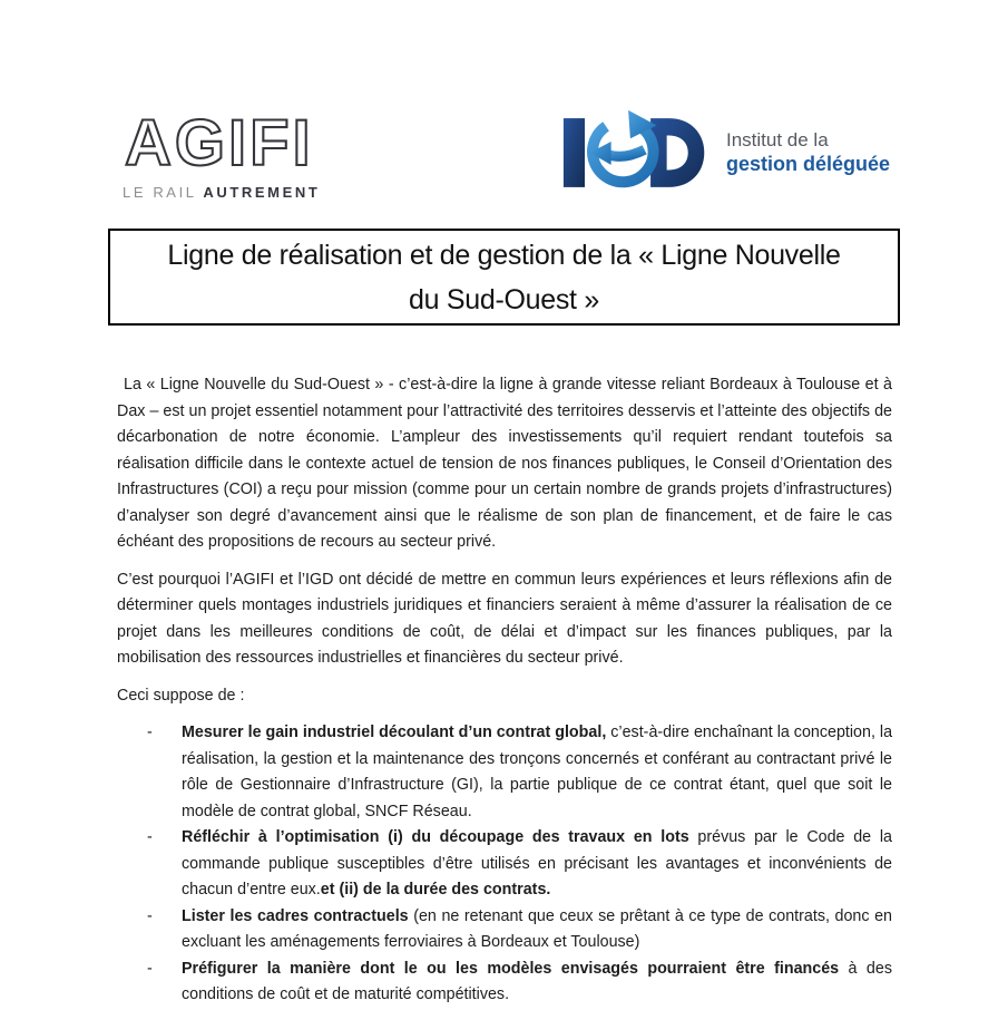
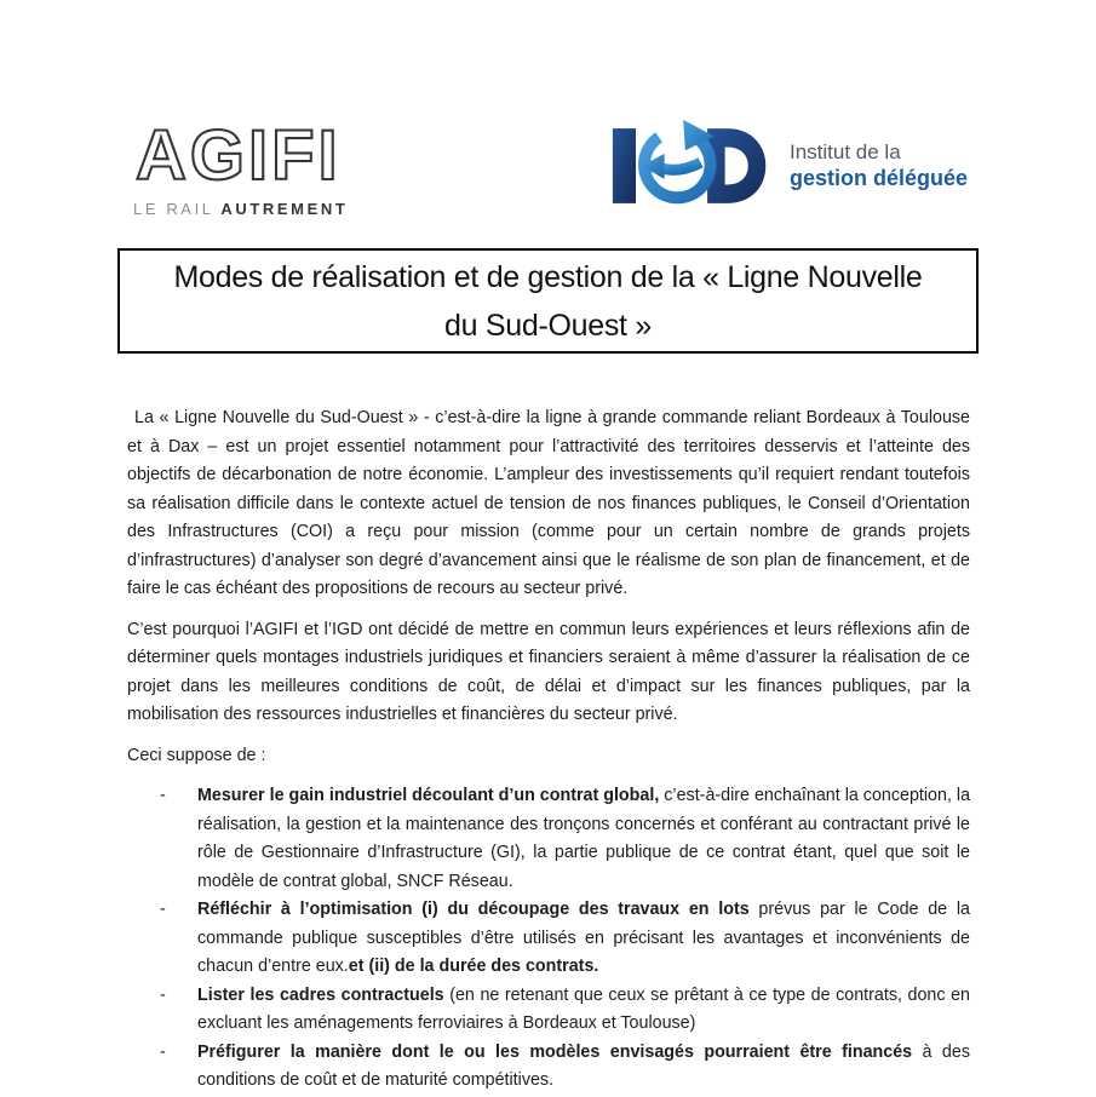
  AGIFI
  LE RAIL AUTREMENT
  Institut de la
  gestion déléguée
- Ligne de réalisation et de gestion de la « Ligne Nouvelle
+ Modes de réalisation et de gestion de la « Ligne Nouvelle
  du Sud-Ouest »
- La « Ligne Nouvelle du Sud-Ouest » - c’est-à-dire la ligne à grande vitesse reliant Bordeaux à Toulouse et à Dax – est un projet essentiel notamment pour l’attractivité des territoires desservis et l’atteinte des objectifs de décarbonation de notre économie. L’ampleur des investissements qu’il requiert rendant toutefois sa réalisation difficile dans le contexte actuel de tension de nos finances publiques, le Conseil d’Orientation des Infrastructures (COI) a reçu pour mission (comme pour un certain nombre de grands projets d’infrastructures) d’analyser son degré d’avancement ainsi que le réalisme de son plan de financement, et de faire le cas échéant des propositions de recours au secteur privé.
+ La « Ligne Nouvelle du Sud-Ouest » - c’est-à-dire la ligne à grande commande reliant Bordeaux à Toulouse et à Dax – est un projet essentiel notamment pour l’attractivité des territoires desservis et l’atteinte des objectifs de décarbonation de notre économie. L’ampleur des investissements qu’il requiert rendant toutefois sa réalisation difficile dans le contexte actuel de tension de nos finances publiques, le Conseil d’Orientation des Infrastructures (COI) a reçu pour mission (comme pour un certain nombre de grands projets d’infrastructures) d’analyser son degré d’avancement ainsi que le réalisme de son plan de financement, et de faire le cas échéant des propositions de recours au secteur privé.
  C’est pourquoi l’AGIFI et l’IGD ont décidé de mettre en commun leurs expériences et leurs réflexions afin de déterminer quels montages industriels juridiques et financiers seraient à même d’assurer la réalisation de ce projet dans les meilleures conditions de coût, de délai et d’impact sur les finances publiques, par la mobilisation des ressources industrielles et financières du secteur privé.
  Ceci suppose de :
  -
  Mesurer le gain industriel découlant d’un contrat global, c’est-à-dire enchaînant la conception, la réalisation, la gestion et la maintenance des tronçons concernés et conférant au contractant privé le rôle de Gestionnaire d’Infrastructure (GI), la partie publique de ce contrat étant, quel que soit le modèle de contrat global, SNCF Réseau.
  -
  Réfléchir à l’optimisation (i) du découpage des travaux en lots prévus par le Code de la commande publique susceptibles d’être utilisés en précisant les avantages et inconvénients de chacun d’entre eux.et (ii) de la durée des contrats.
  -
  Lister les cadres contractuels (en ne retenant que ceux se prêtant à ce type de contrats, donc en excluant les aménagements ferroviaires à Bordeaux et Toulouse)
  -
  Préfigurer la manière dont le ou les modèles envisagés pourraient être financés à des conditions de coût et de maturité compétitives.
